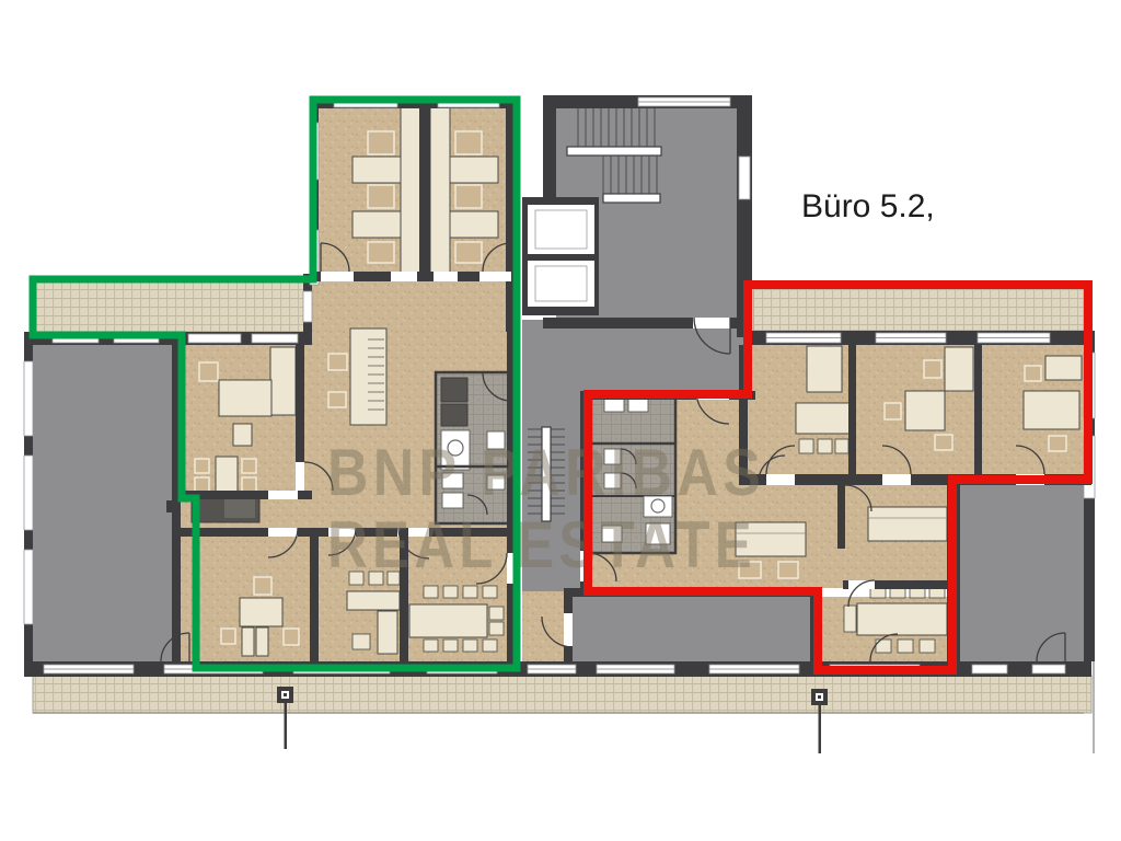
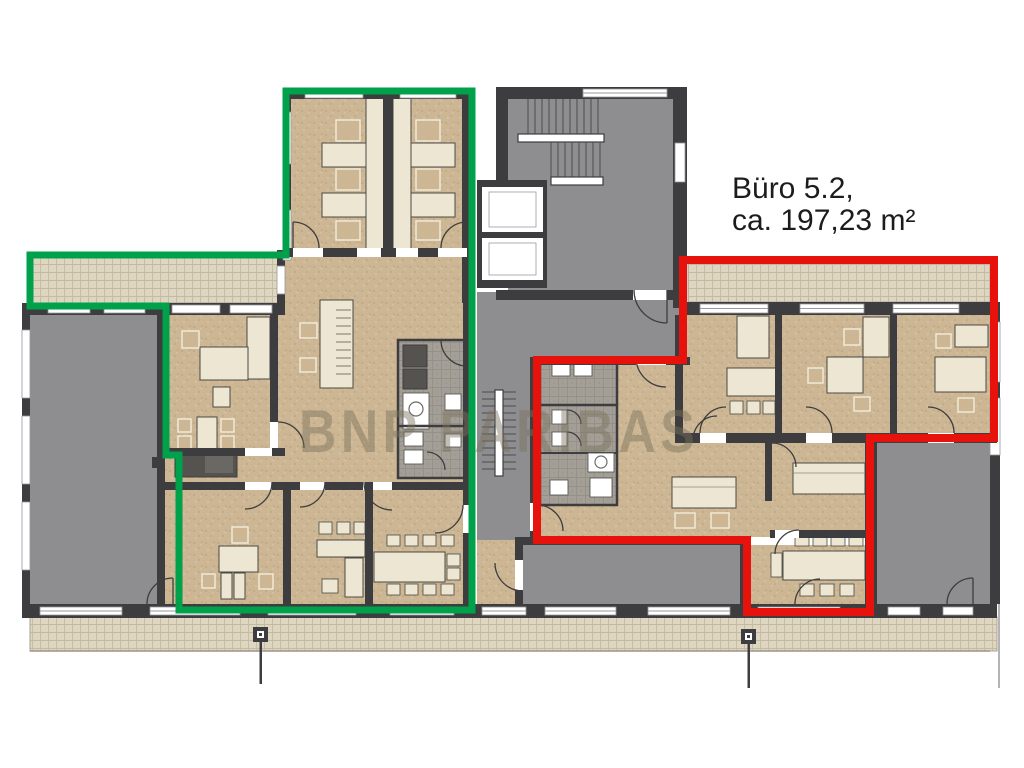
  BNP PAIBAS
- REAL ESTATE
  Büro 5.2,
+ ca. 197,23 m²
